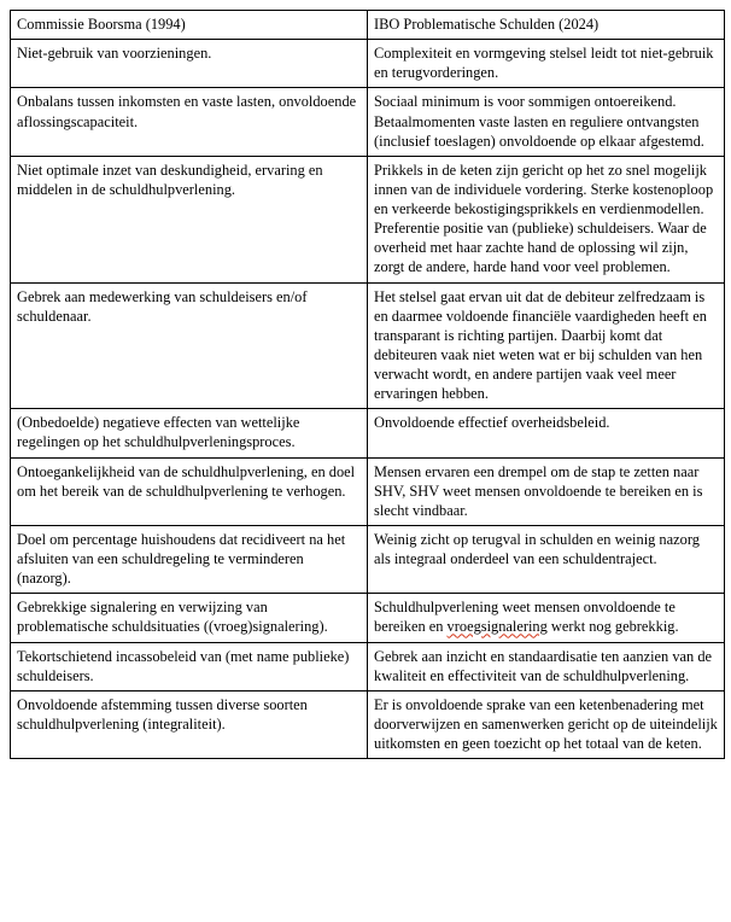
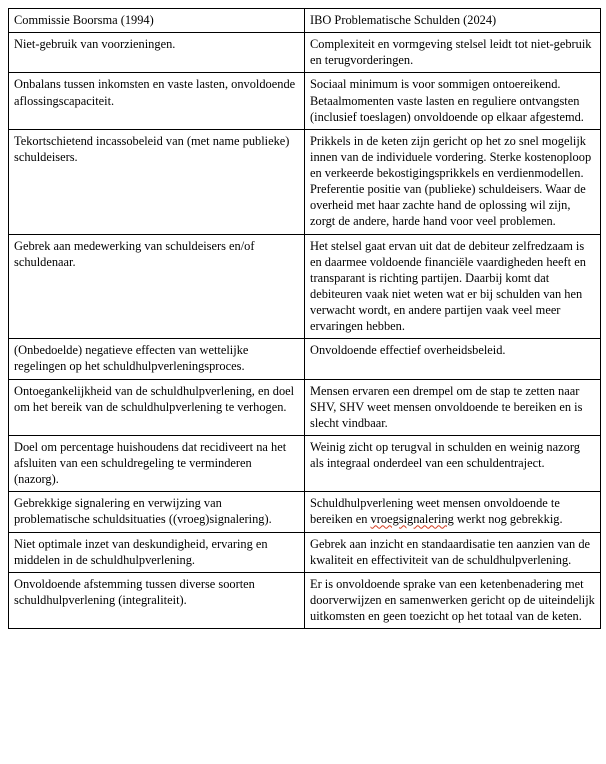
  Commissie Boorsma (1994)	IBO Problematische Schulden (2024)
  Niet-gebruik van voorzieningen.	Complexiteit en vormgeving stelsel leidt tot niet-gebruik en terugvorderingen.
  Onbalans tussen inkomsten en vaste lasten, onvoldoende aflossingscapaciteit.	Sociaal minimum is voor sommigen ontoereikend. Betaalmomenten vaste lasten en reguliere ontvangsten (inclusief toeslagen) onvoldoende op elkaar afgestemd.
- Niet optimale inzet van deskundigheid, ervaring en middelen in de schuldhulpverlening.	Prikkels in de keten zijn gericht op het zo snel mogelijk innen van de individuele vordering. Sterke kostenoploop en verkeerde bekostigingsprikkels en verdienmodellen. Preferentie positie van (publieke) schuldeisers. Waar de overheid met haar zachte hand de oplossing wil zijn, zorgt de andere, harde hand voor veel problemen.
+ Tekortschietend incassobeleid van (met name publieke) schuldeisers.	Prikkels in de keten zijn gericht op het zo snel mogelijk innen van de individuele vordering. Sterke kostenoploop en verkeerde bekostigingsprikkels en verdienmodellen. Preferentie positie van (publieke) schuldeisers. Waar de overheid met haar zachte hand de oplossing wil zijn, zorgt de andere, harde hand voor veel problemen.
  Gebrek aan medewerking van schuldeisers en/of schuldenaar.	Het stelsel gaat ervan uit dat de debiteur zelfredzaam is en daarmee voldoende financiële vaardigheden heeft en transparant is richting partijen. Daarbij komt dat debiteuren vaak niet weten wat er bij schulden van hen verwacht wordt, en andere partijen vaak veel meer ervaringen hebben.
  (Onbedoelde) negatieve effecten van wettelijke regelingen op het schuldhulpverleningsproces.	Onvoldoende effectief overheidsbeleid.
  Ontoegankelijkheid van de schuldhulpverlening, en doel om het bereik van de schuldhulpverlening te verhogen.	Mensen ervaren een drempel om de stap te zetten naar SHV, SHV weet mensen onvoldoende te bereiken en is slecht vindbaar.
  Doel om percentage huishoudens dat recidiveert na het afsluiten van een schuldregeling te verminderen (nazorg).	Weinig zicht op terugval in schulden en weinig nazorg als integraal onderdeel van een schuldentraject.
  Gebrekkige signalering en verwijzing van problematische schuldsituaties ((vroeg)signalering).	Schuldhulpverlening weet mensen onvoldoende te bereiken en vroegsignalering werkt nog gebrekkig.
- Tekortschietend incassobeleid van (met name publieke) schuldeisers.	Gebrek aan inzicht en standaardisatie ten aanzien van de kwaliteit en effectiviteit van de schuldhulpverlening.
+ Niet optimale inzet van deskundigheid, ervaring en middelen in de schuldhulpverlening.	Gebrek aan inzicht en standaardisatie ten aanzien van de kwaliteit en effectiviteit van de schuldhulpverlening.
  Onvoldoende afstemming tussen diverse soorten schuldhulpverlening (integraliteit).	Er is onvoldoende sprake van een ketenbenadering met doorverwijzen en samenwerken gericht op de uiteindelijk uitkomsten en geen toezicht op het totaal van de keten.
